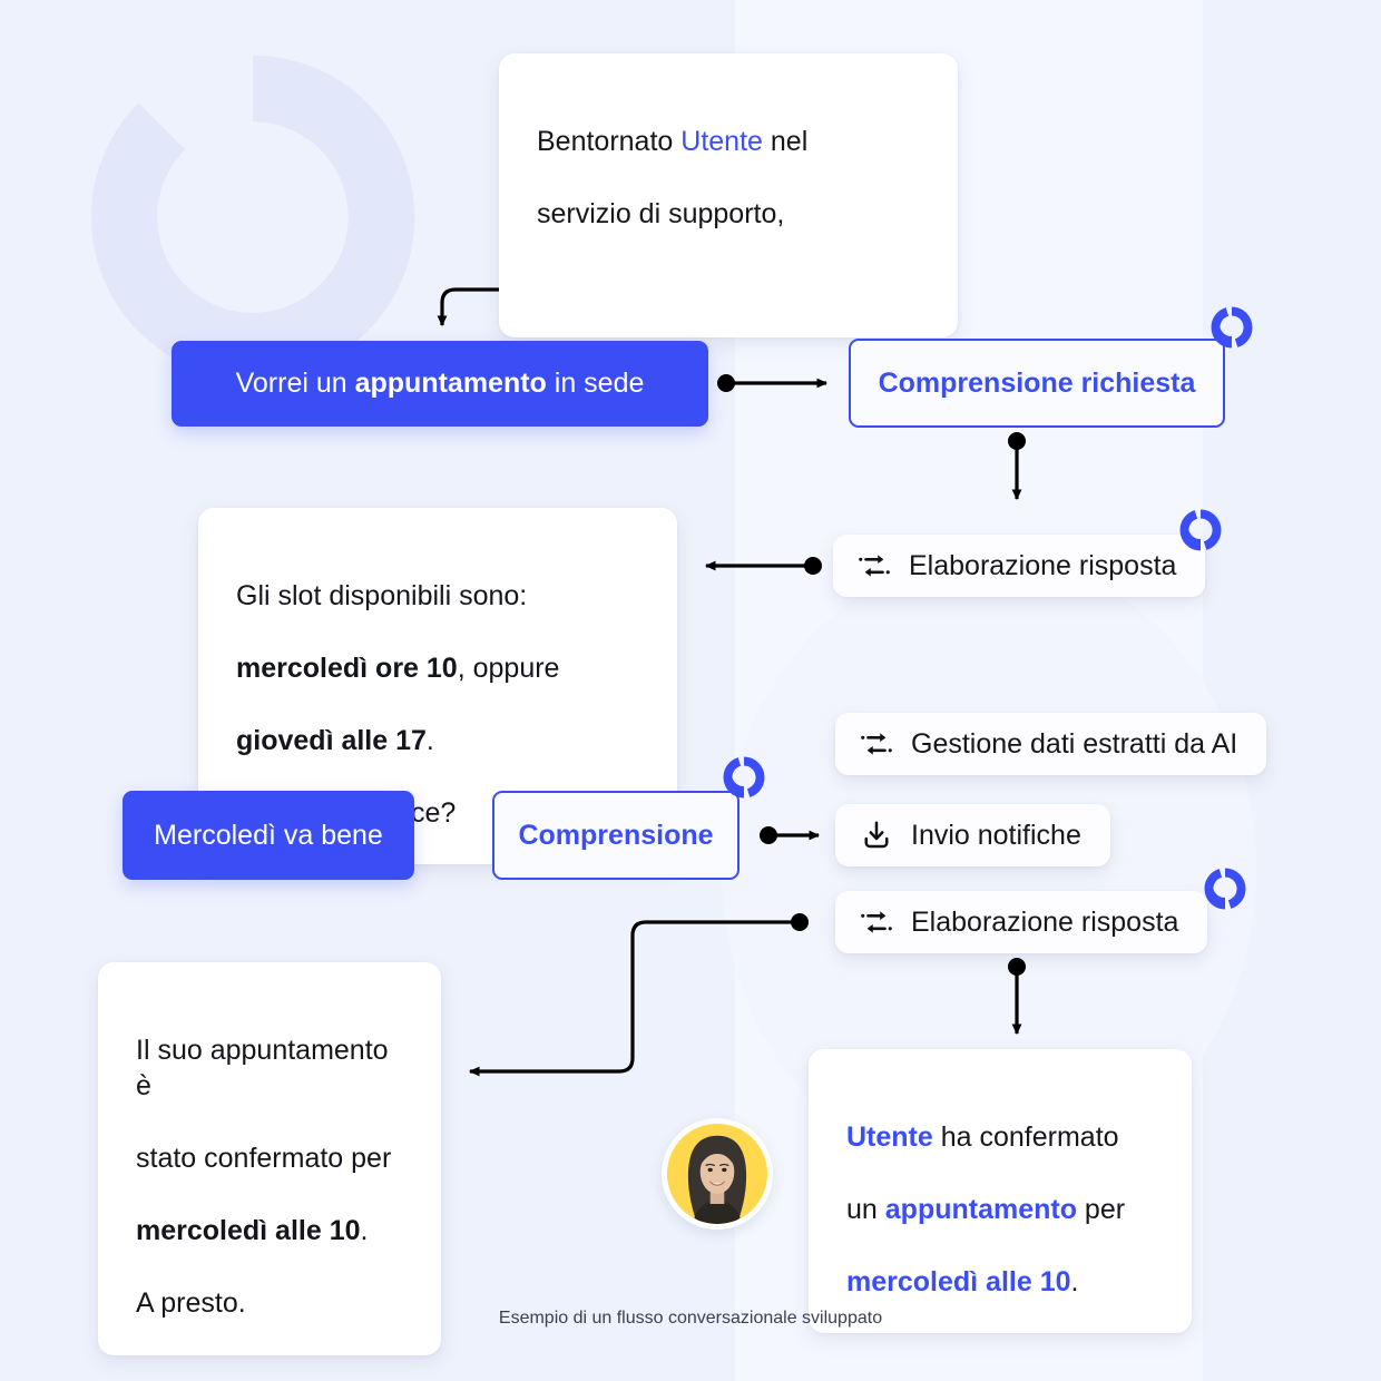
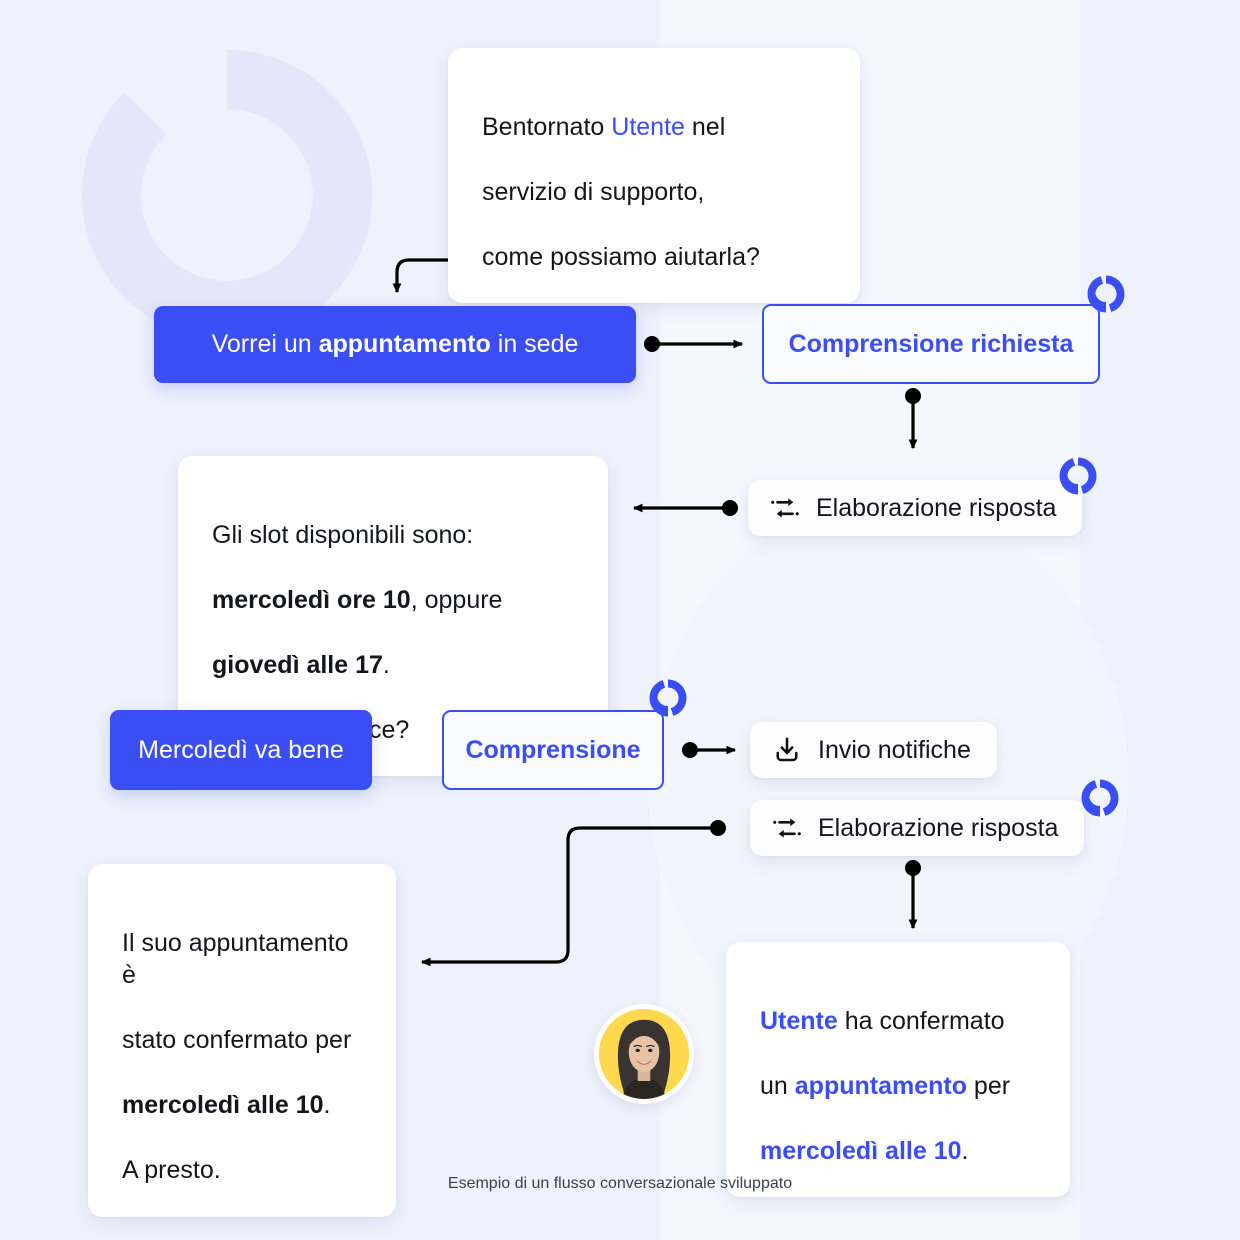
  Bentornato Utente nel
  servizio di supporto,
+ come possiamo aiutarla?
  Vorrei un appuntamento in sede
  Comprensione richiesta
  Elaborazione risposta
  Gli slot disponibili sono:
  mercoledì ore 10, oppure
  giovedì alle 17.
  Mercoledì va bene
  Comprensione
- Gestione dati estratti da AI
  Invio notifiche
  Elaborazione risposta
  Il suo appuntamento è
  stato confermato per
  mercoledì alle 10.
  A presto.
  Utente ha confermato
  un appuntamento per
  mercoledì alle 10.
  Esempio di un flusso conversazionale sviluppato
